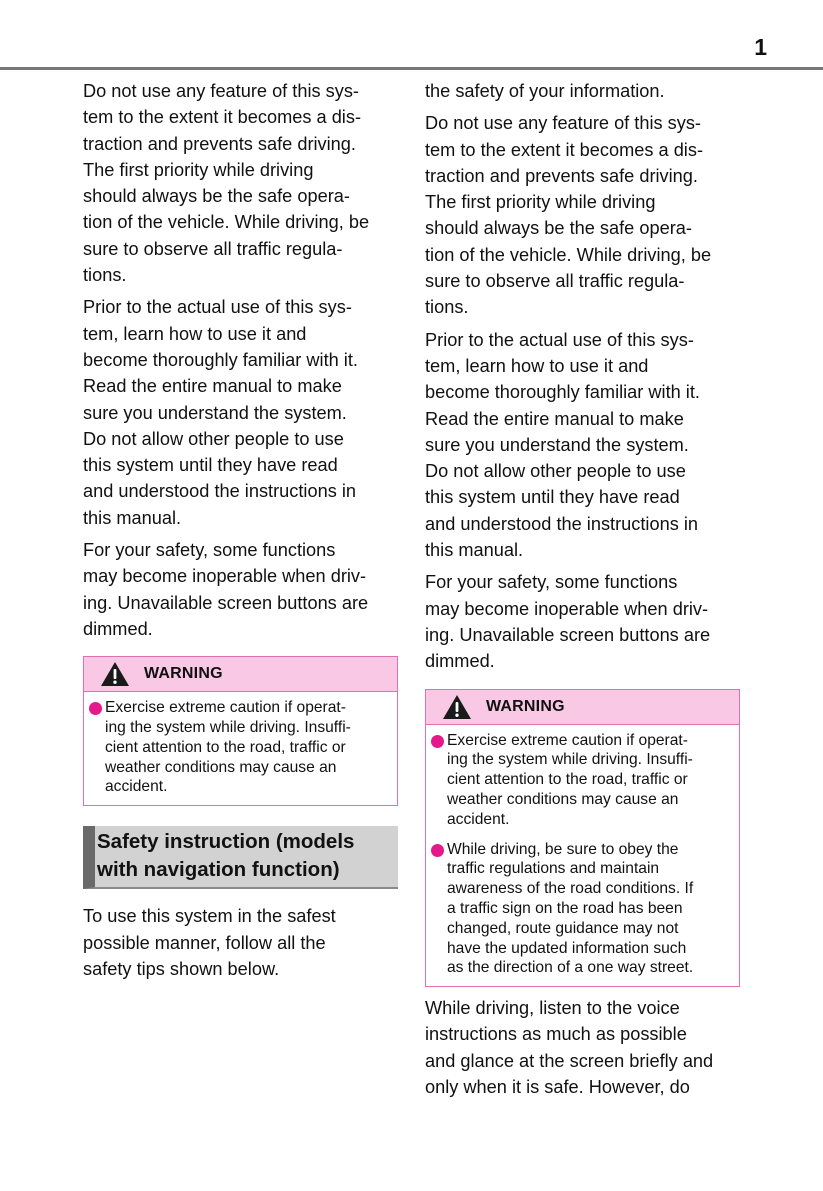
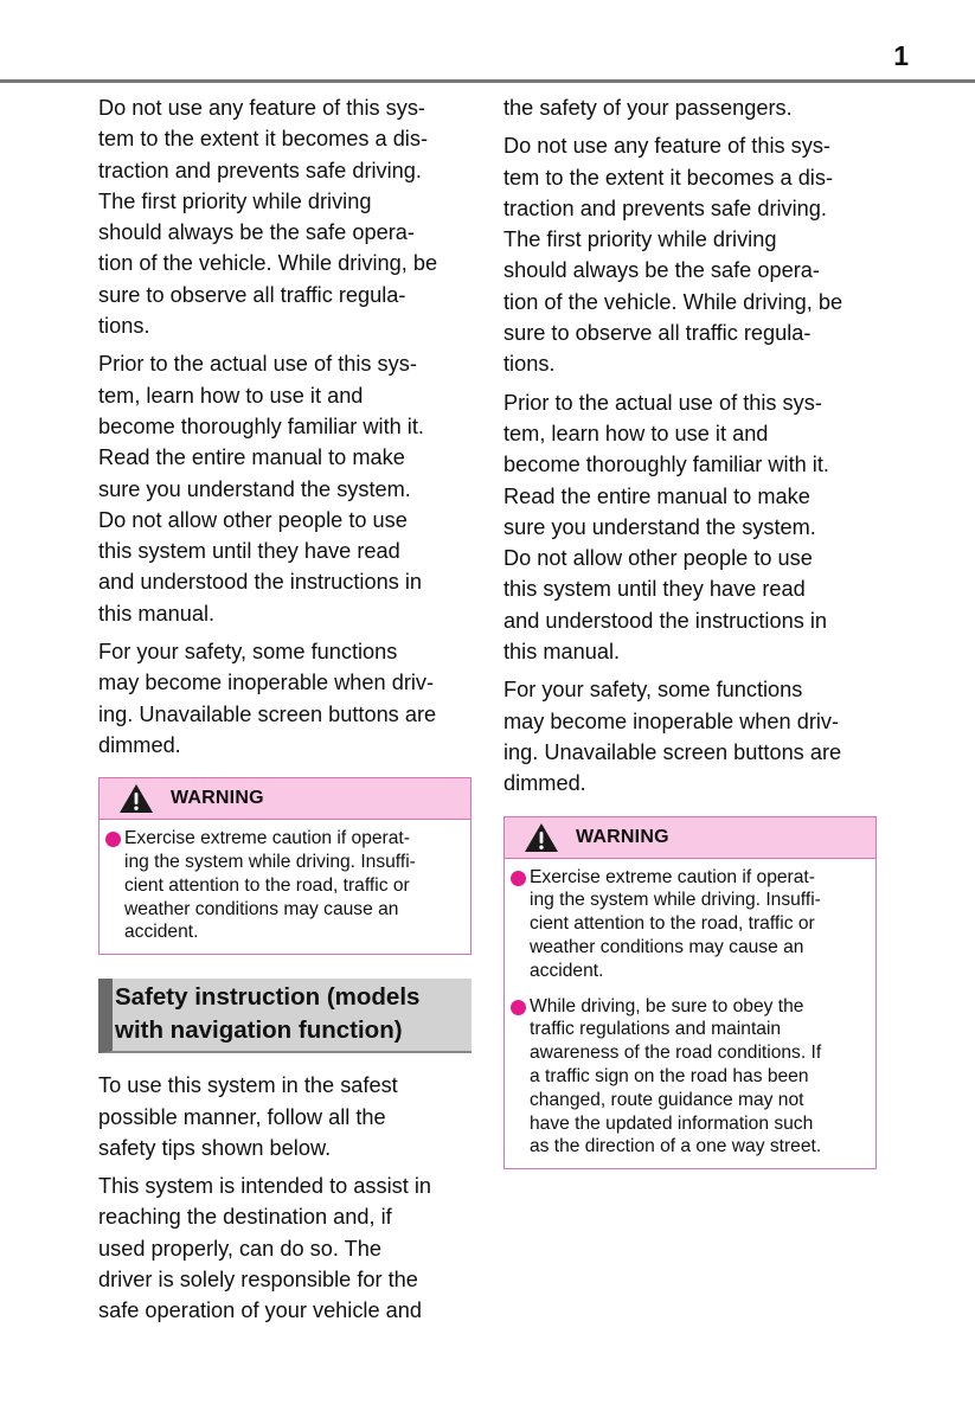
  1
  Do not use any feature of this sys-
  tem to the extent it becomes a dis-
  traction and prevents safe driving.
  The first priority while driving
  should always be the safe opera-
  tion of the vehicle. While driving, be
  sure to observe all traffic regula-
  tions.
  Prior to the actual use of this sys-
  tem, learn how to use it and
  become thoroughly familiar with it.
  Read the entire manual to make
  sure you understand the system.
  Do not allow other people to use
  this system until they have read
  and understood the instructions in
  this manual.
  For your safety, some functions
  may become inoperable when driv-
  ing. Unavailable screen buttons are
  dimmed.
  WARNING
  Exercise extreme caution if operat-
  ing the system while driving. Insuffi-
  cient attention to the road, traffic or
  weather conditions may cause an
  accident.
  Safety instruction (models
  with navigation function)
  To use this system in the safest
  possible manner, follow all the
  safety tips shown below.
+ This system is intended to assist in
+ reaching the destination and, if
+ used properly, can do so. The
+ driver is solely responsible for the
+ safe operation of your vehicle and
- the safety of your information.
+ the safety of your passengers.
  Do not use any feature of this sys-
  tem to the extent it becomes a dis-
  traction and prevents safe driving.
  The first priority while driving
  should always be the safe opera-
  tion of the vehicle. While driving, be
  sure to observe all traffic regula-
  tions.
  Prior to the actual use of this sys-
  tem, learn how to use it and
  become thoroughly familiar with it.
  Read the entire manual to make
  sure you understand the system.
  Do not allow other people to use
  this system until they have read
  and understood the instructions in
  this manual.
  For your safety, some functions
  may become inoperable when driv-
  ing. Unavailable screen buttons are
  dimmed.
  WARNING
  Exercise extreme caution if operat-
  ing the system while driving. Insuffi-
  cient attention to the road, traffic or
  weather conditions may cause an
  accident.
  While driving, be sure to obey the
  traffic regulations and maintain
  awareness of the road conditions. If
  a traffic sign on the road has been
  changed, route guidance may not
  have the updated information such
  as the direction of a one way street.
- While driving, listen to the voice
- instructions as much as possible
- and glance at the screen briefly and
- only when it is safe. However, do
